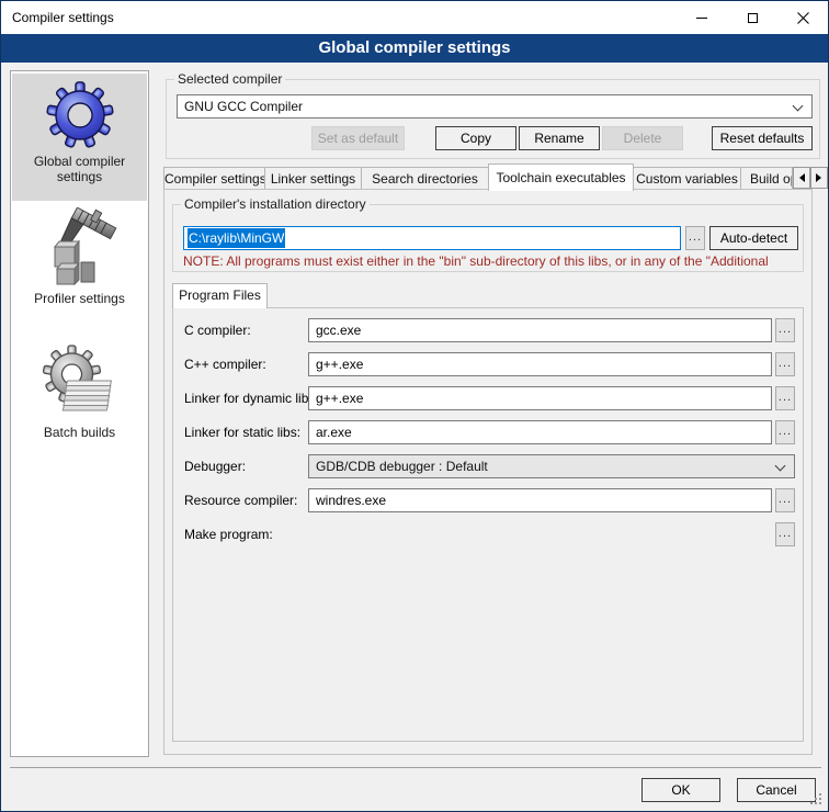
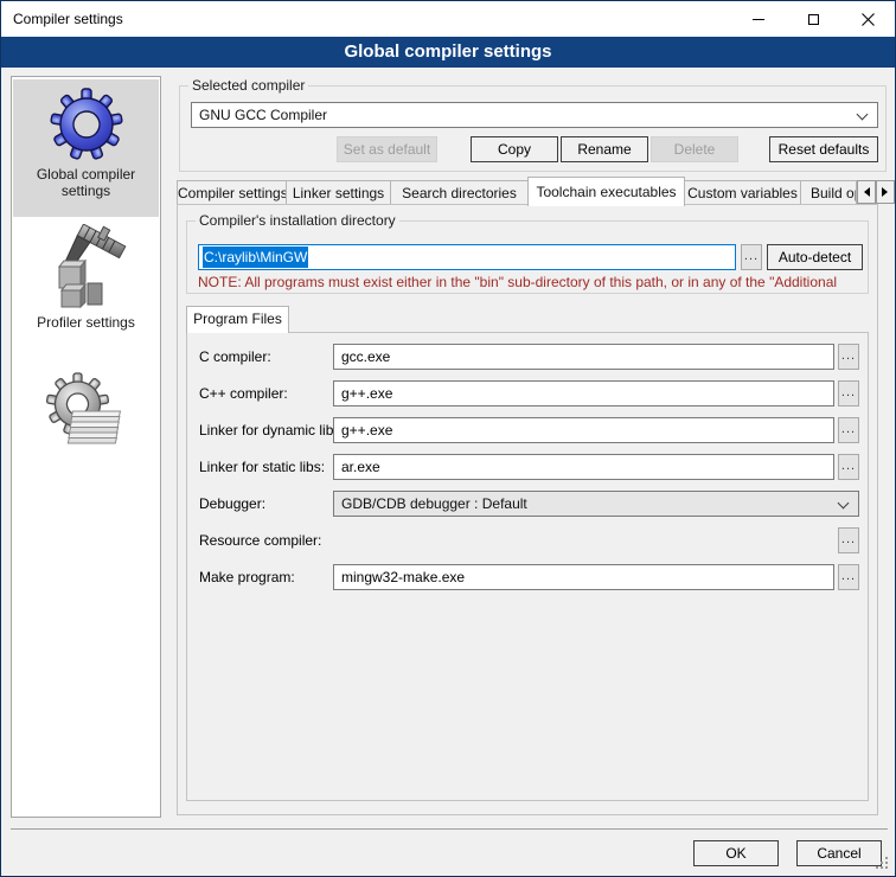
  Compiler settings
  Global compiler settings
  Global compiler settings
  Profiler settings
- Batch builds
  Selected compiler
  GNU GCC Compiler
  Set as default
  Copy
  Rename
  Delete
  Reset defaults
  Compiler settings
  Linker settings
  Search directories
  Toolchain executables
  Custom variables
  Compiler's installation directory
  C:\raylib\MinGW
  ...
  Auto-detect
- NOTE: All programs must exist either in the "bin" sub-directory of this libs, or in any of the "Additional
+ NOTE: All programs must exist either in the "bin" sub-directory of this path, or in any of the "Additional
  Program Files
  C compiler:
  gcc.exe
  ...
  C++ compiler:
  g++.exe
  ...
  Linker for dynamic lib
  g++.exe
  ...
  Linker for static libs:
  ar.exe
  ...
  Debugger:
  GDB/CDB debugger : Default
  Resource compiler:
- windres.exe
  ...
  Make program:
+ mingw32-make.exe
  ...
  OK
  Cancel
